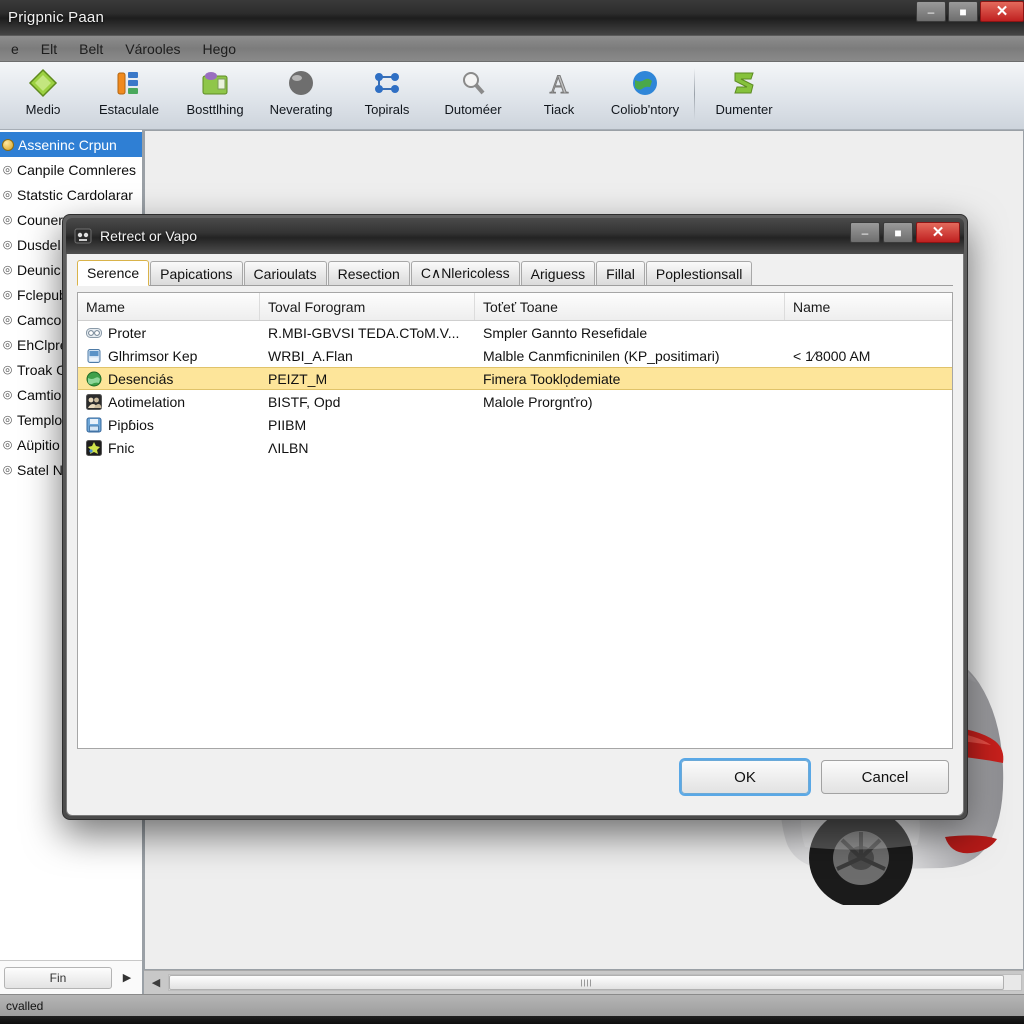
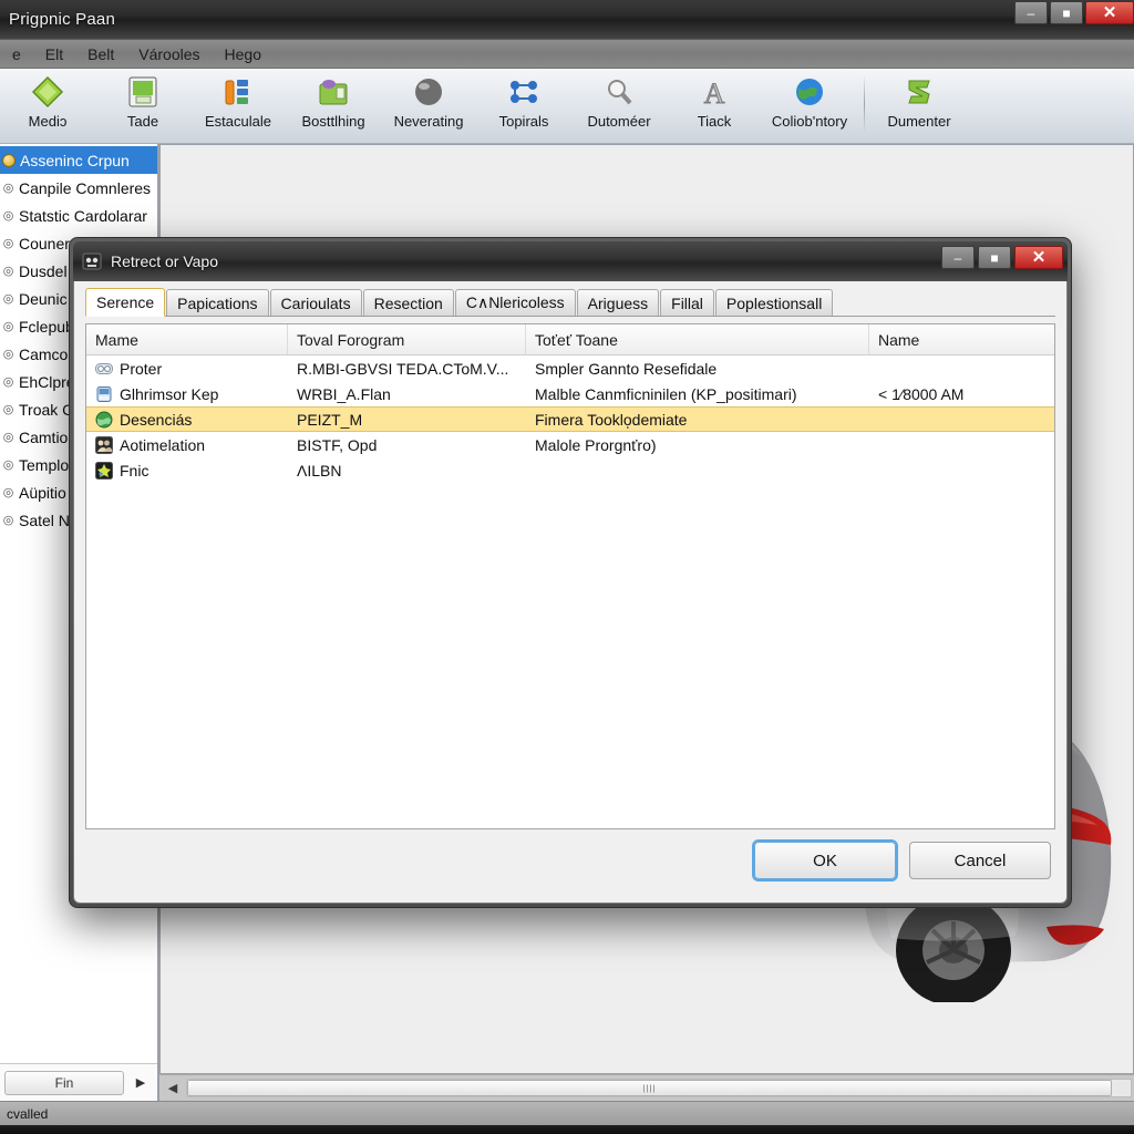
  Prigpnic Paan
  –
  ■
  ✕
  e
  Elt
  Belt
  Várooles
  Hego
  Mediɔ
+ Tade
  Estaculale
  Bosttlhing
  Neverating
  Topirals
  Dutoméer
  A
  Tiack
  Coliob'ntory
  Dumenter
  Asseninc Crpun
  ◎
  Canpile Comnleres
  ◎
  Statstic Cardolarar
  ◎
  Couner
  ◎
  Dusdel
  ◎
  Deunic
  ◎
  Fclepu
  ◎
  Camco
  ◎
  EhClpr
  ◎
  Troak
  ◎
  Camtio
  ◎
  Templo
  ◎
  Aüpitio
  ◎
  Satel N
  Fin
  ▶
  ◀
  cvalled
  Retrect or Vapo
  –
  ■
  ✕
  Serence
  Papications
  Carioulats
  Resection
  C∧Nlericoless
  Ariguess
  Fillal
  Poplestionsall
  Mame
  Toval Forogram
  Toťeť Toane
  Name
  Proter
  R.MBI-GBVSI TEDA.CToM.V...
  Smpler Gannto Resefidale
  Glhrimsor Kep
  WRBI_A.Flan
  Malble Canmficninilen (KP_positimari)
  < 1⁄8000 AM
  Desenciás
  PEIZT_M
  Fimera Tooklo̦demiate
  Aotimelation
  BISTF, Opd
  Malole Prorgnťro)
- Pipɓios
- PIIBM
  Fnic
  ΛILBN
  OK
  Cancel
